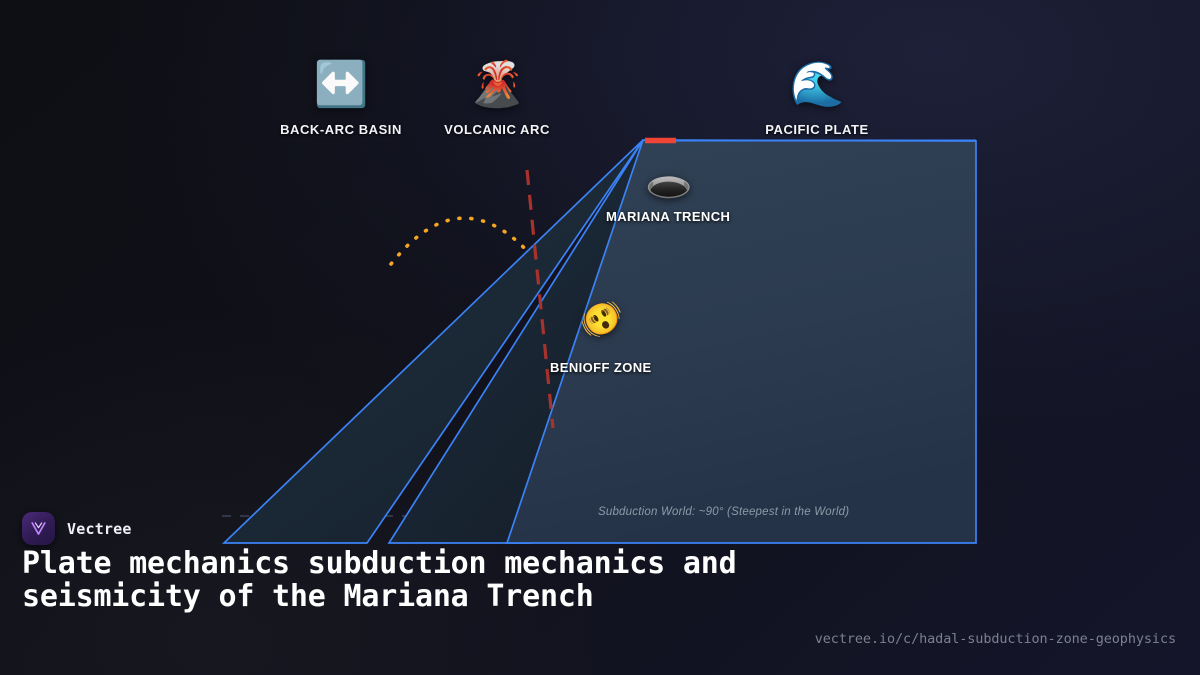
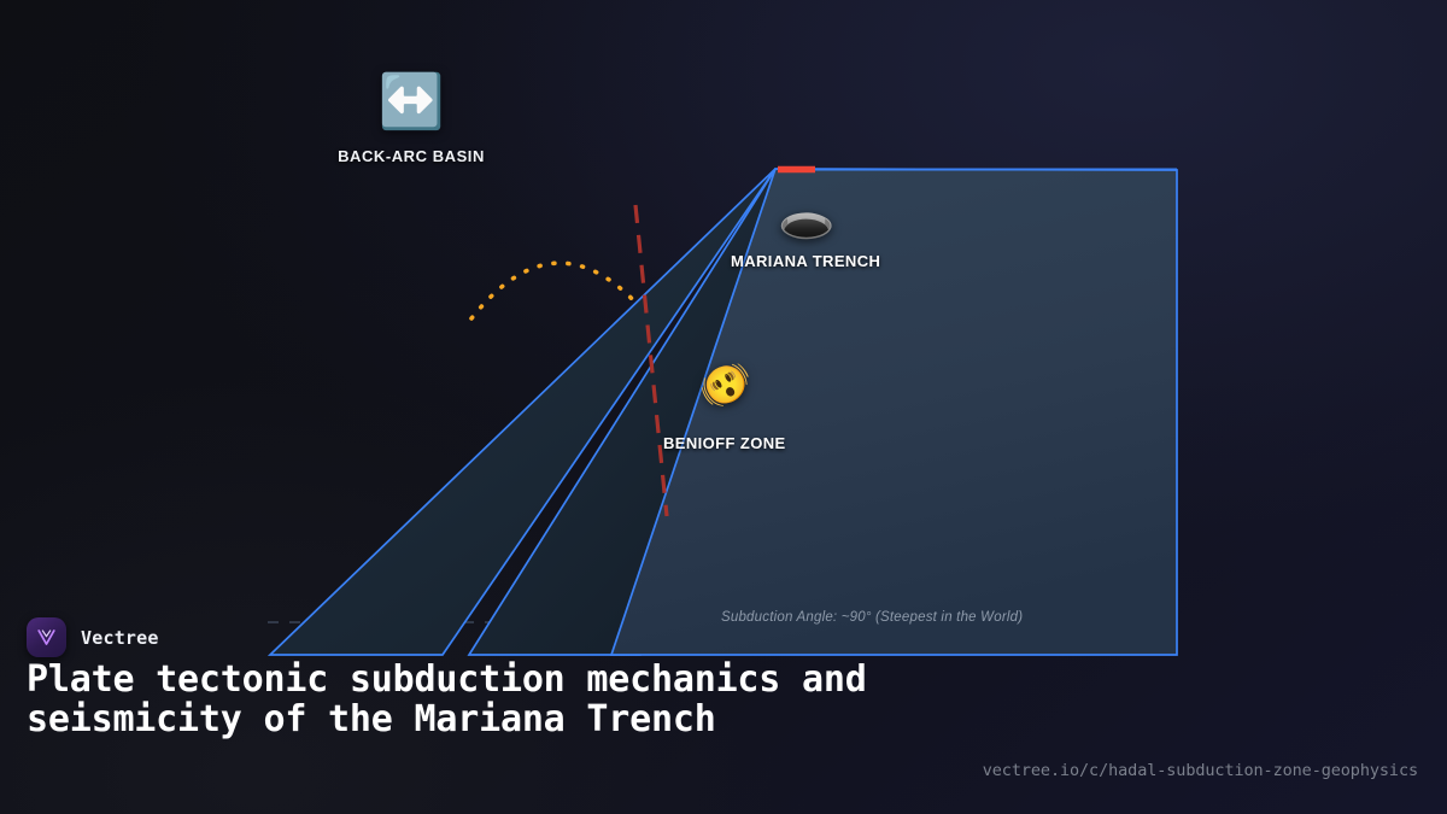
  ↔️
  BACK-ARC BASIN
- 🌋
- VOLCANIC ARC
- 🌊
- PACIFIC PLATE
  🕳️
  MARIANA TRENCH
  🫨
  BENIOFF ZONE
- Subduction World: ~90° (Steepest in the World)
+ Subduction Angle: ~90° (Steepest in the World)
  Vectree
- Plate mechanics subduction mechanics and seismicity of the Mariana Trench
+ Plate tectonic subduction mechanics and seismicity of the Mariana Trench
  vectree.io/c/hadal-subduction-zone-geophysics
